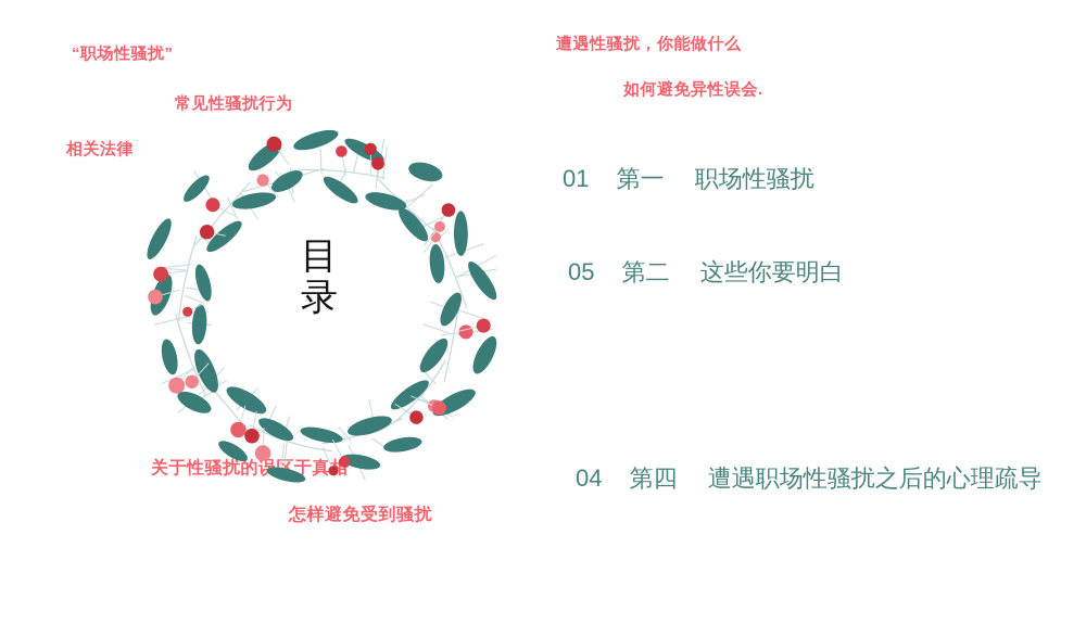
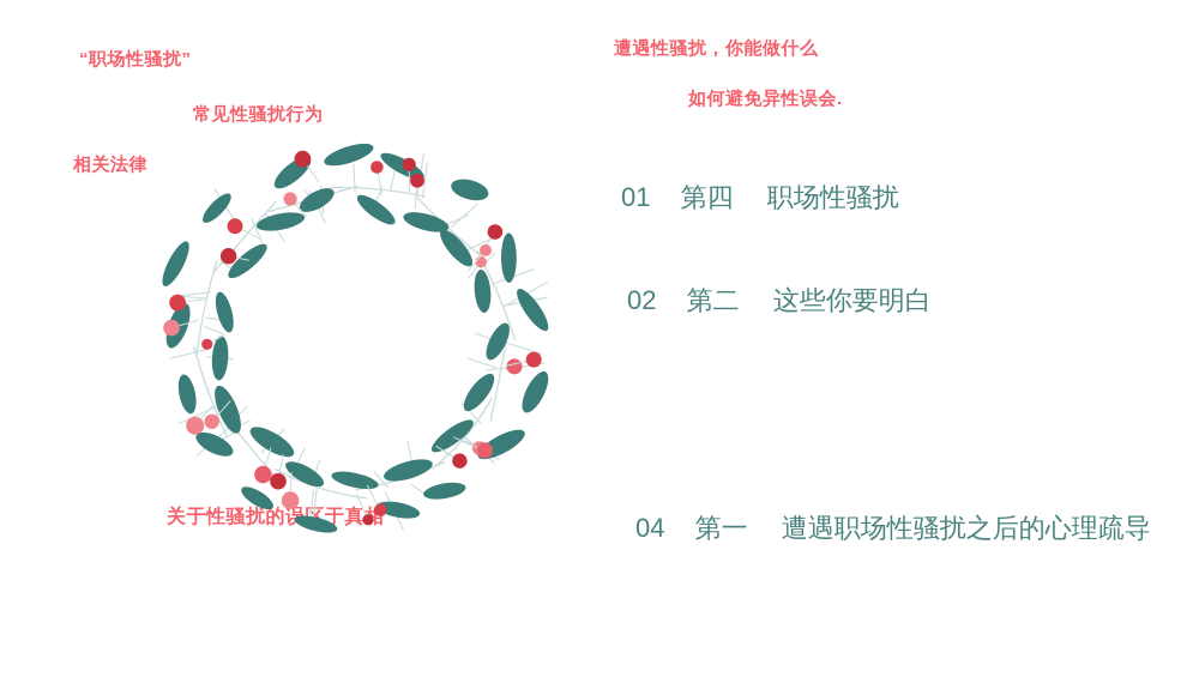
  “职场性骚扰”
  常见性骚扰行为
  相关法律
  遭遇性骚扰，你能做什么
  如何避免异性误会.
  关于性骚扰的误于真相
- 怎样避免受到骚扰
- 目
- 录
- 01 第一 职场性骚扰
+ 01 第四 职场性骚扰
- 05 第二 这些你要明白
+ 02 第二 这些你要明白
- 04 第四 遭遇职场性骚扰之后的心理疏导
+ 04 第一 遭遇职场性骚扰之后的心理疏导
